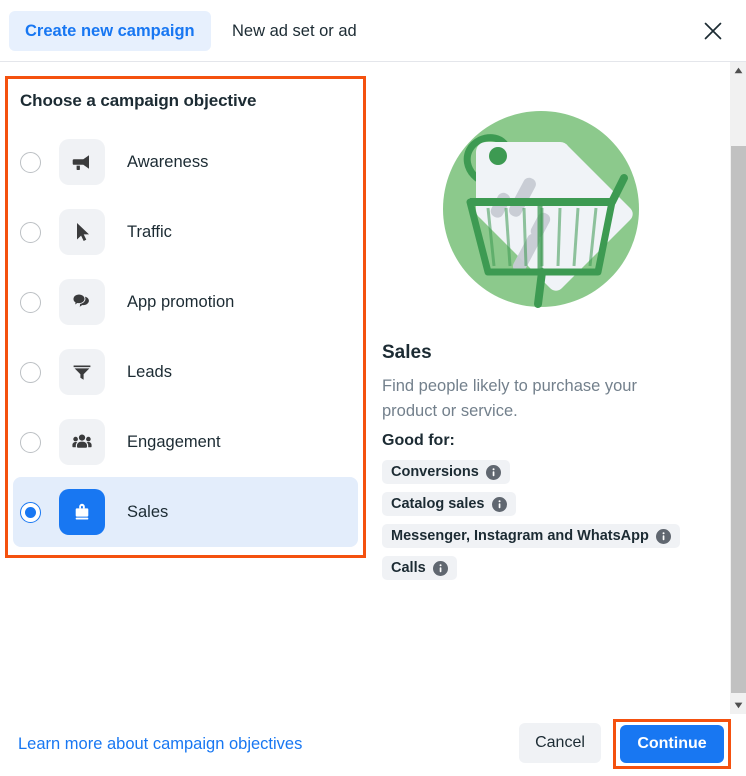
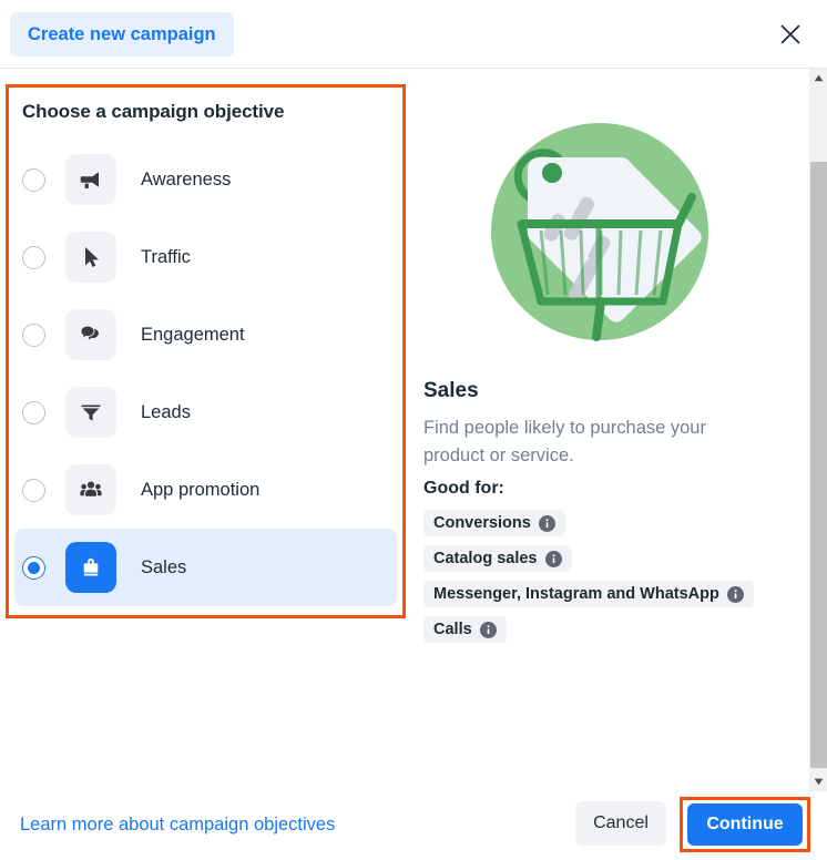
  Create new campaign
- New ad set or ad
  Choose a campaign objective
  Awareness
  Traffic
- App promotion
+ Engagement
  Leads
- Engagement
+ App promotion
  Sales
  Sales
  Find people likely to purchase your product or service.
  Good for:
  Conversions
  Catalog sales
  Messenger, Instagram and WhatsApp
  Calls
  Learn more about campaign objectives
  Cancel
  Continue
